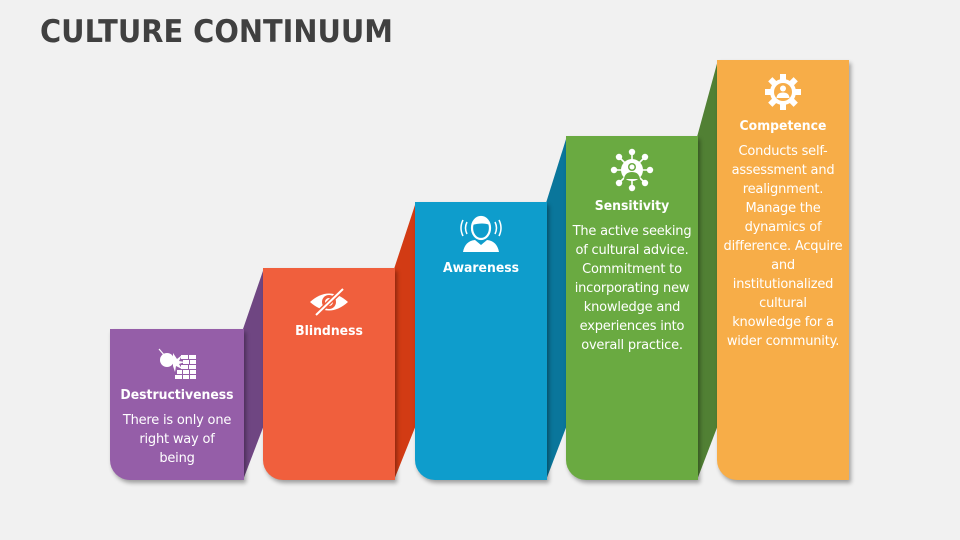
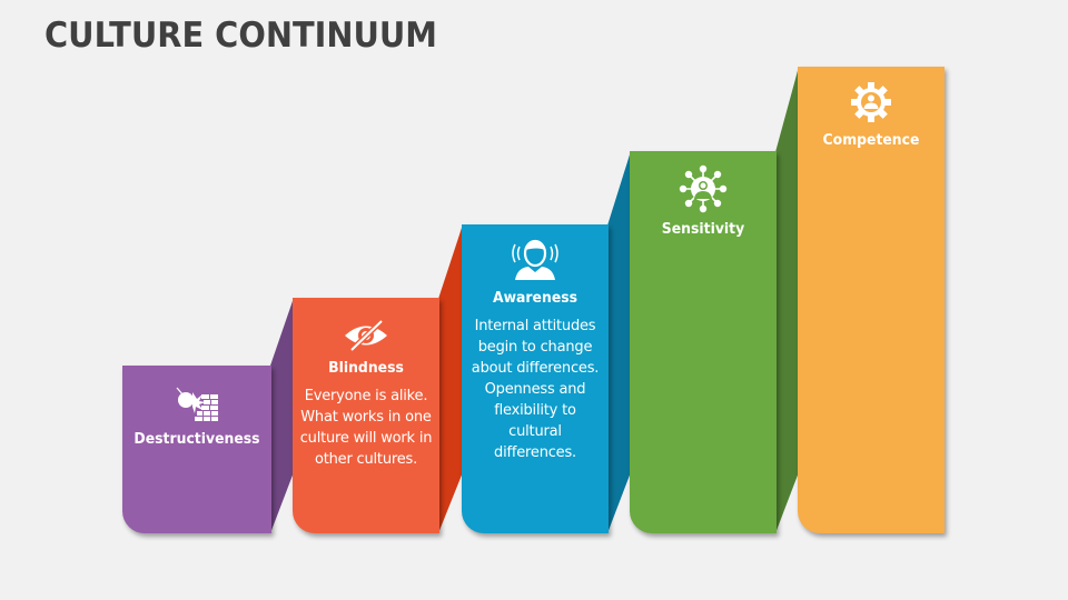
  CULTURE CONTINUUM
  Destructiveness
- There is only one right way of being
  Blindness
+ Everyone is alike. What works in one culture will work in other cultures.
  Awareness
+ Internal attitudes begin to change about differences. Openness and flexibility to cultural differences.
  Sensitivity
- The active seeking of cultural advice. Commitment to incorporating new knowledge and experiences into overall practice.
  Competence
- Conducts self-assessment and realignment. Manage the dynamics of difference. Acquire and institutionalized cultural knowledge for a wider community.
